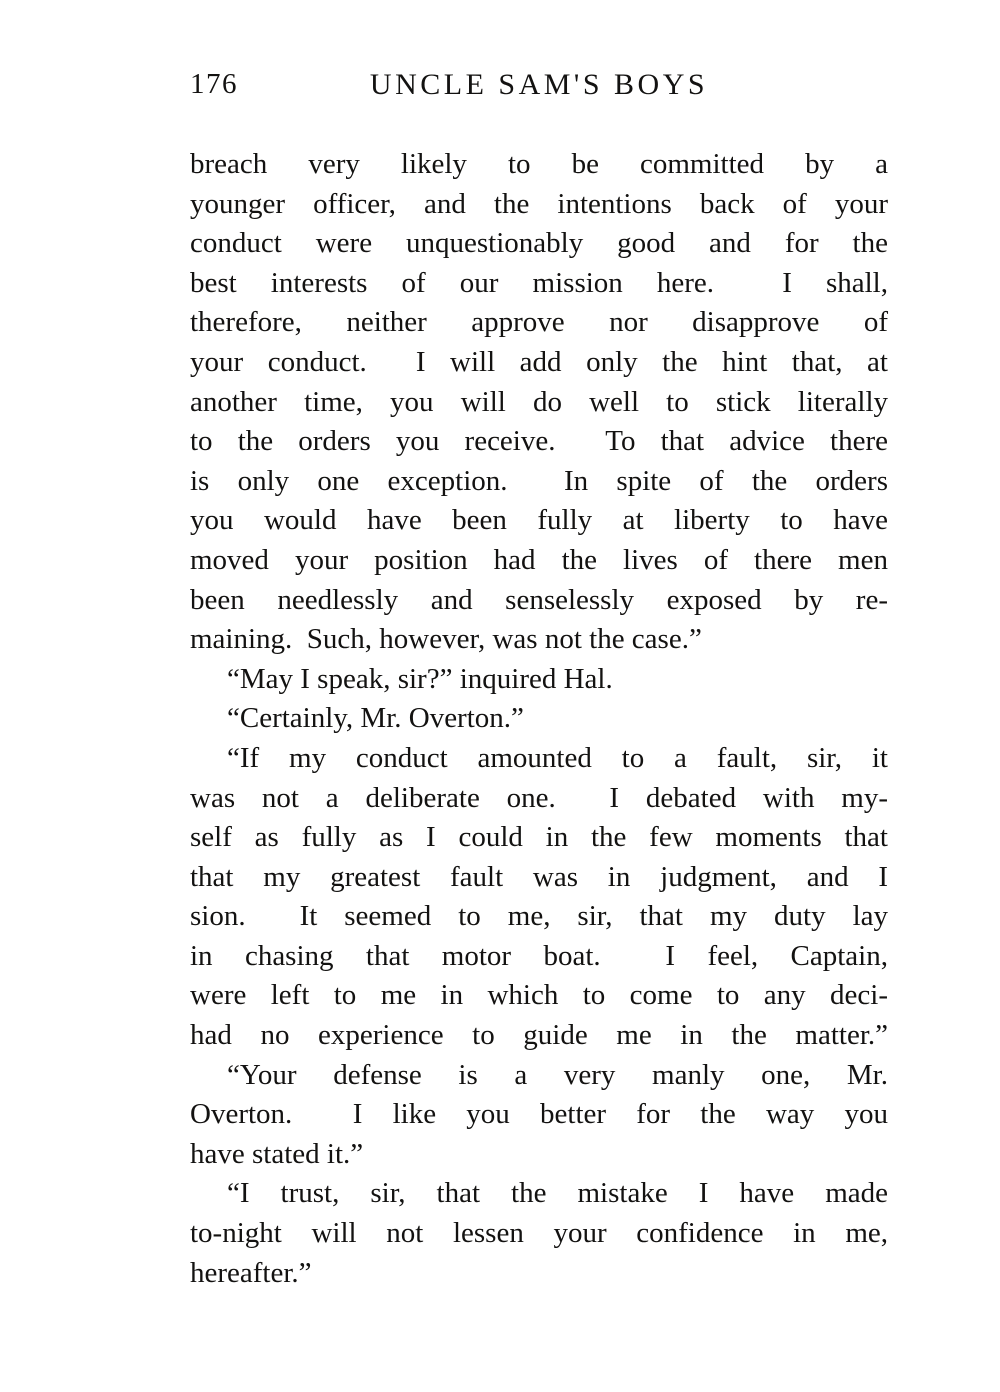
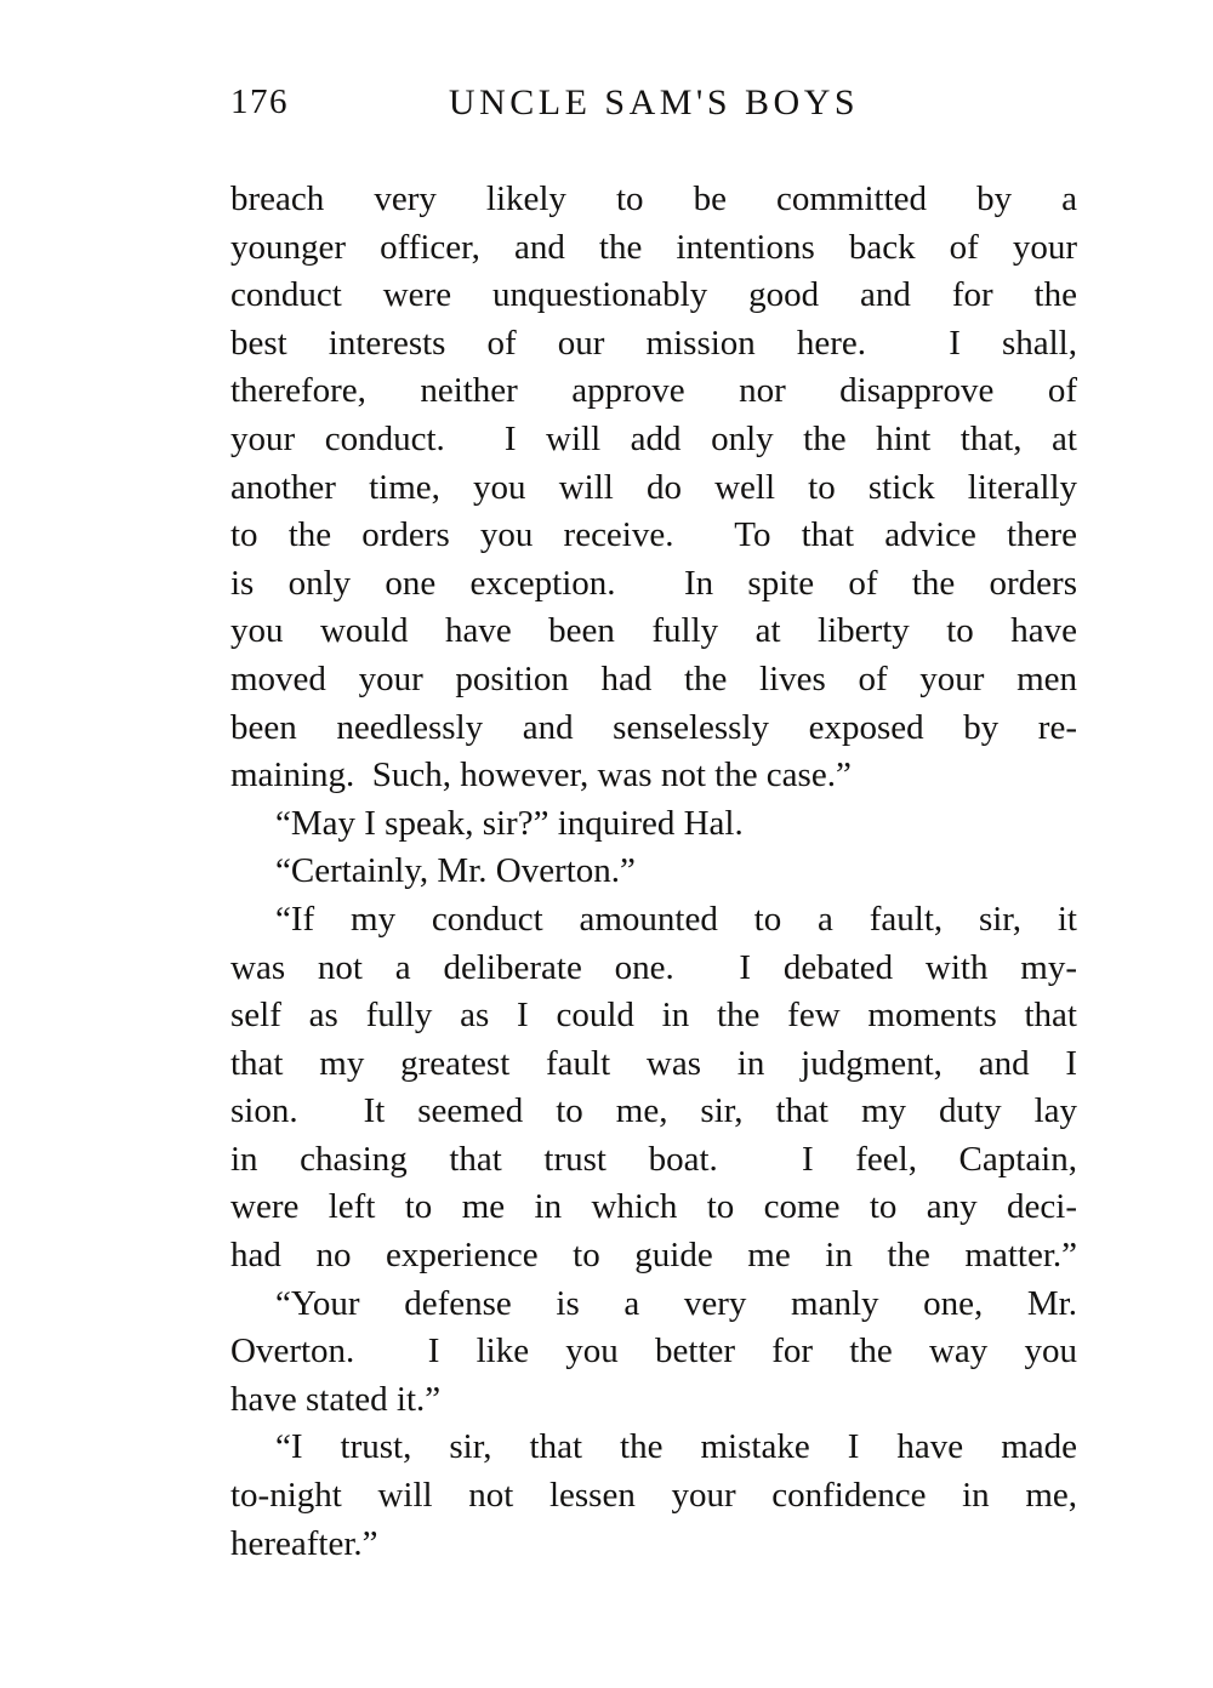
  176
  UNCLE SAM'S BOYS
  breach very likely to be committed by a
  younger officer, and the intentions back of your
  conduct were unquestionably good and for the
  best interests of our mission here. I shall,
  therefore, neither approve nor disapprove of
  your conduct. I will add only the hint that, at
  another time, you will do well to stick literally
  to the orders you receive. To that advice there
  is only one exception. In spite of the orders
  you would have been fully at liberty to have
- moved your position had the lives of there men
+ moved your position had the lives of your men
  been needlessly and senselessly exposed by re-
  maining. Such, however, was not the case.”
  “May I speak, sir?” inquired Hal.
  “Certainly, Mr. Overton.”
  “If my conduct amounted to a fault, sir, it
  was not a deliberate one. I debated with my-
  self as fully as I could in the few moments that
  that my greatest fault was in judgment, and I
  sion. It seemed to me, sir, that my duty lay
- in chasing that motor boat. I feel, Captain,
+ in chasing that trust boat. I feel, Captain,
  were left to me in which to come to any deci-
  had no experience to guide me in the matter.”
  “Your defense is a very manly one, Mr.
  Overton. I like you better for the way you
  have stated it.”
  “I trust, sir, that the mistake I have made
  to-night will not lessen your confidence in me,
  hereafter.”
